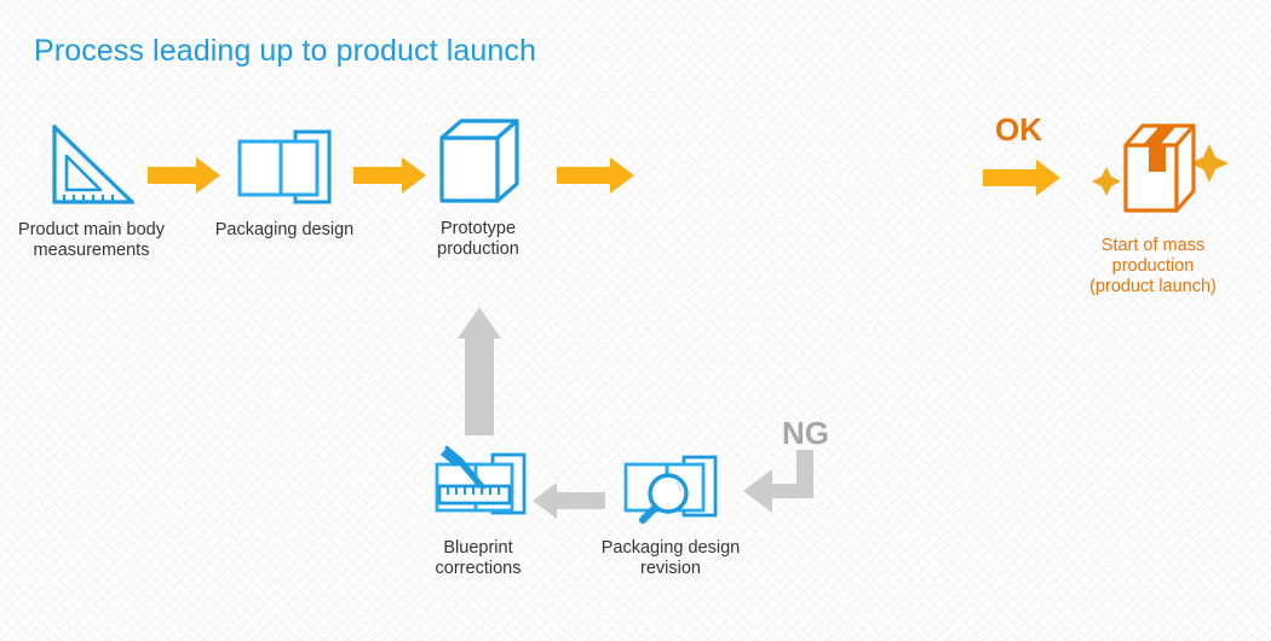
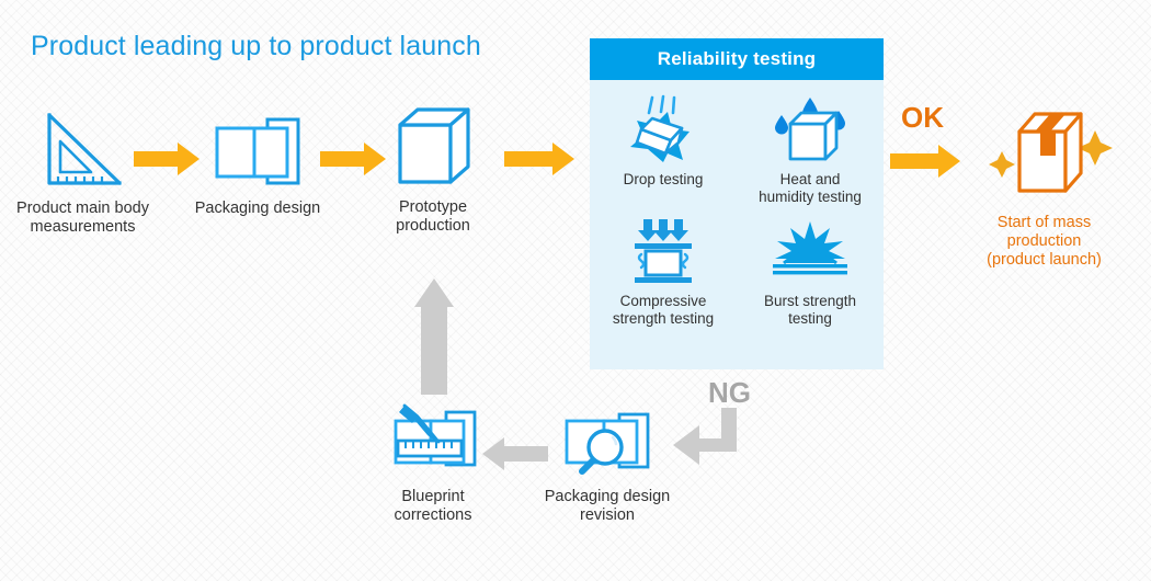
- Process leading up to product launch
+ Product leading up to product launch
  Product main body
  measurements
  Packaging design
  Prototype
  production
+ Reliability testing
+ Drop testing
+ Heat and
+ humidity testing
+ Compressive
+ strength testing
+ Burst strength
+ testing
  OK
  Start of mass
  production
  (product launch)
  NG
  Packaging design
  revision
  Blueprint
  corrections
